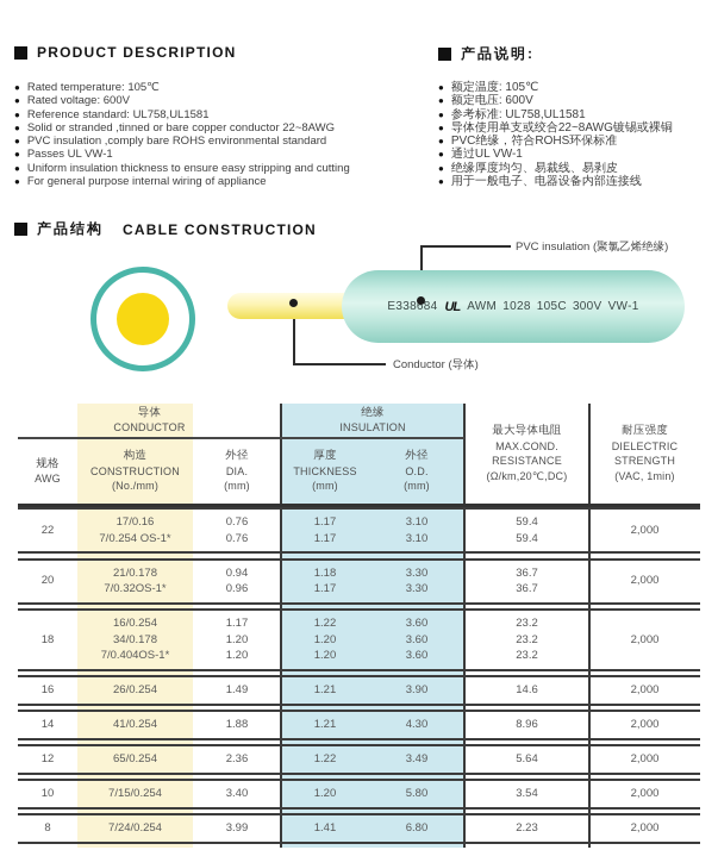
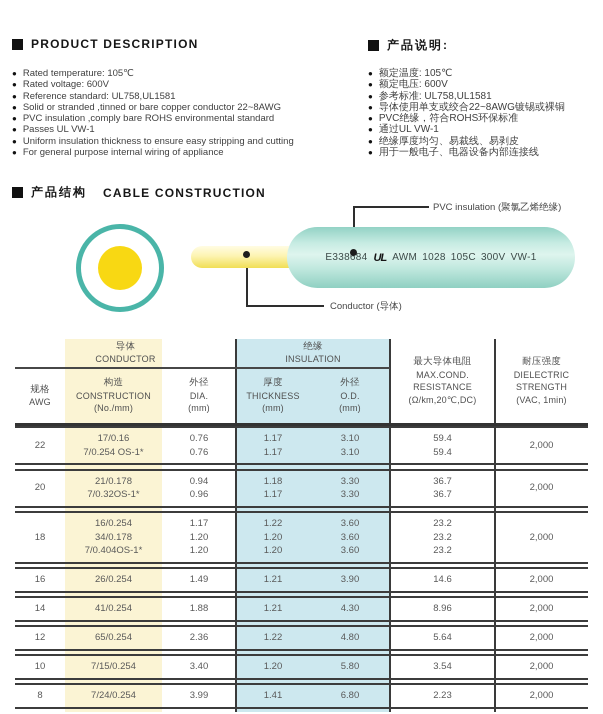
  PRODUCT DESCRIPTION
  ●
  Rated temperature: 105℃
  ●
  Rated voltage: 600V
  ●
  Reference standard: UL758,UL1581
  ●
  Solid or stranded ,tinned or bare copper conductor 22~8AWG
  ●
  PVC insulation ,comply bare ROHS environmental standard
  ●
  Passes UL VW-1
  ●
  Uniform insulation thickness to ensure easy stripping and cutting
  ●
  For general purpose internal wiring of appliance
  产品说明:
  ●
  额定温度: 105℃
  ●
  额定电压: 600V
  ●
  参考标准: UL758,UL1581
  ●
  导体使用单支或绞合22~8AWG镀锡或裸铜
  ●
  PVC绝缘，符合ROHS环保标准
  ●
  通过UL VW-1
  ●
  绝缘厚度均匀、易裁线、易剥皮
  ●
  用于一般电子、电器设备内部连接线
  产品结构
  CABLE CONSTRUCTION
  E338684
  UL
  AWM 1028 105C 300V VW-1
  PVC insulation (聚氯乙烯绝缘)
  Conductor (导体)
  导体
  CONDUCTOR
  绝缘
  INSULATION
  规格
  AWG
  构造
  CONSTRUCTION
  (No./mm)
  外径
  DIA.
  (mm)
  厚度
  THICKNESS
  (mm)
  外径
  O.D.
  (mm)
  最大导体电阻
  MAX.COND.
  RESISTANCE
  (Ω/km,20℃,DC)
  耐压强度
  DIELECTRIC
  STRENGTH
  (VAC, 1min)
  22
  17/0.16
  7/0.254 OS-1*
  0.76
  0.76
  1.17
  1.17
  3.10
  3.10
  59.4
  59.4
  2,000
  20
  21/0.178
  7/0.32OS-1*
  0.94
  0.96
  1.18
  1.17
  3.30
  3.30
  36.7
  36.7
  2,000
  18
  16/0.254
  34/0.178
  7/0.404OS-1*
  1.17
  1.20
  1.20
  1.22
  1.20
  1.20
  3.60
  3.60
  3.60
  23.2
  23.2
  23.2
  2,000
  16
  26/0.254
  1.49
  1.21
  3.90
  14.6
  2,000
  14
  41/0.254
  1.88
  1.21
  4.30
  8.96
  2,000
  12
  65/0.254
  2.36
  1.22
- 3.49
+ 4.80
  5.64
  2,000
  10
  7/15/0.254
  3.40
  1.20
  5.80
  3.54
  2,000
  8
  7/24/0.254
  3.99
  1.41
  6.80
  2.23
  2,000
